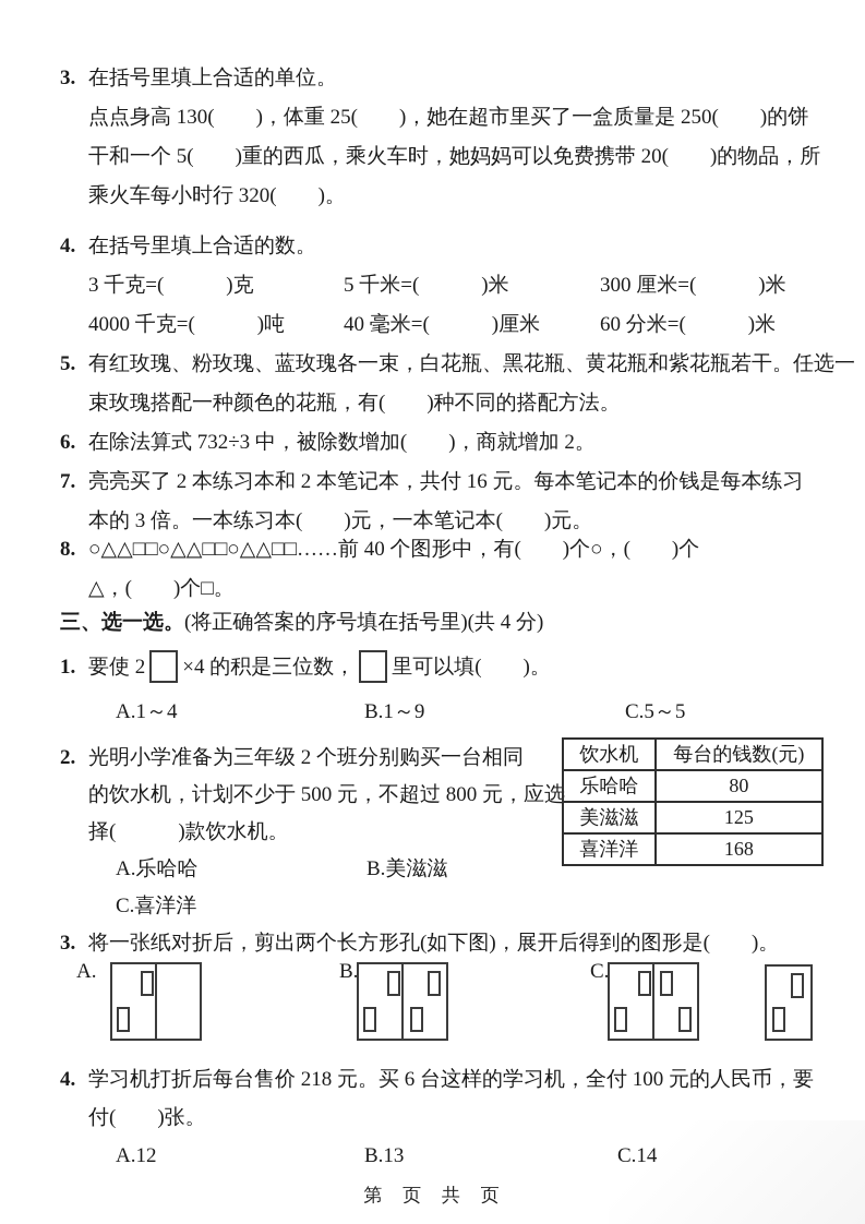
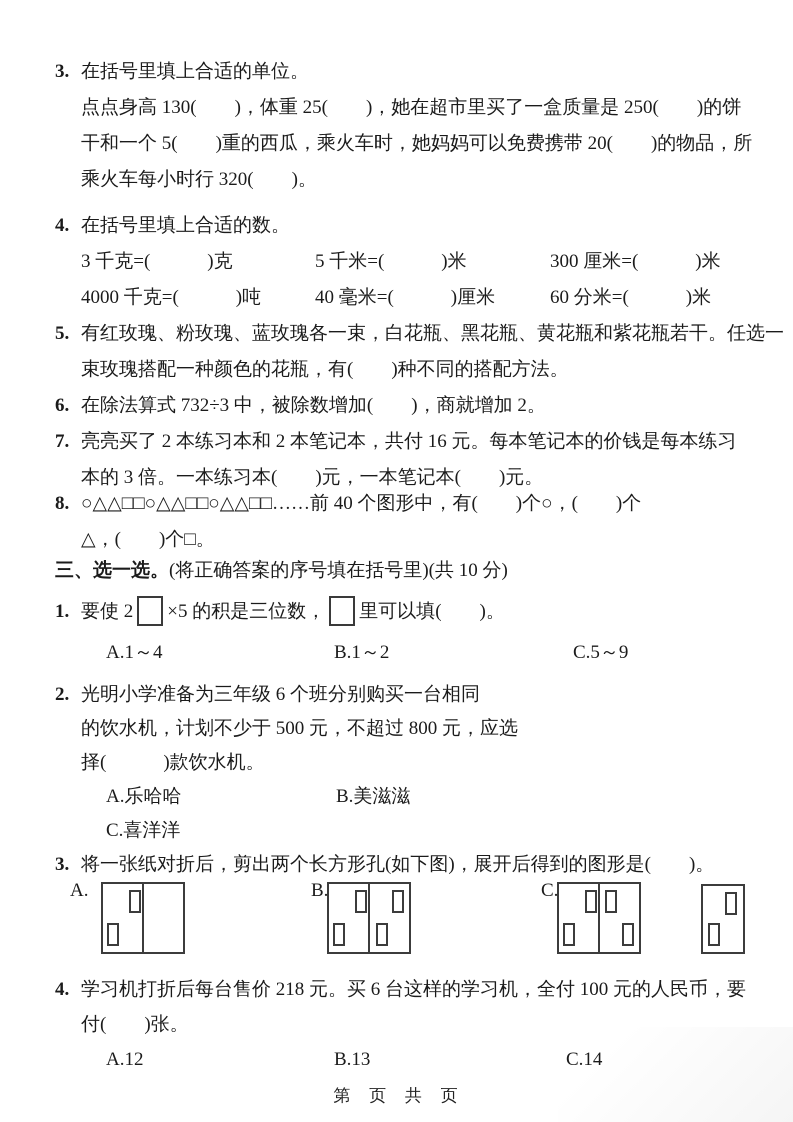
  3.
  在括号里填上合适的单位。
  点点身高 130( )，体重 25( )，她在超市里买了一盒质量是 250( )的饼
  干和一个 5( )重的西瓜，乘火车时，她妈妈可以免费携带 20( )的物品，所
  乘火车每小时行 320( )。
  4.
  在括号里填上合适的数。
  3 千克=( )克
  5 千米=( )米
  300 厘米=( )米
  4000 千克=( )吨
  40 毫米=( )厘米
  60 分米=( )米
  5.
  有红玫瑰、粉玫瑰、蓝玫瑰各一束，白花瓶、黑花瓶、黄花瓶和紫花瓶若干。任选一
  束玫瑰搭配一种颜色的花瓶，有( )种不同的搭配方法。
  6.
  在除法算式 732÷3 中，被除数增加( )，商就增加 2。
  7.
  亮亮买了 2 本练习本和 2 本笔记本，共付 16 元。每本笔记本的价钱是每本练习
  本的 3 倍。一本练习本( )元，一本笔记本( )元。
  8.
  ○△△□□○△△□□○△△□□……前 40 个图形中，有( )个○，( )个
  △，( )个□。
- 三、选一选。(将正确答案的序号填在括号里)(共 4 分)
+ 三、选一选。(将正确答案的序号填在括号里)(共 10 分)
  1.
- 要使 2 ×4 的积是三位数， 里可以填( )。
+ 要使 2 ×5 的积是三位数， 里可以填( )。
  A.1～4
- B.1～9
+ B.1～2
- C.5～5
+ C.5～9
  2.
- 光明小学准备为三年级 2 个班分别购买一台相同
+ 光明小学准备为三年级 6 个班分别购买一台相同
  的饮水机，计划不少于 500 元，不超过 800 元，应选
  择( )款饮水机。
  A.乐哈哈
  B.美滋滋
  C.喜洋洋
- 饮水机	每台的钱数(元)
- 乐哈哈	80
- 美滋滋	125
- 喜洋洋	168
  3.
  将一张纸对折后，剪出两个长方形孔(如下图)，展开后得到的图形是( )。
  A.
  4.
  学习机打折后每台售价 218 元。买 6 台这样的学习机，全付 100 元的人民币，要
  付( )张。
  A.12
  B.13
  第 页 共 页
